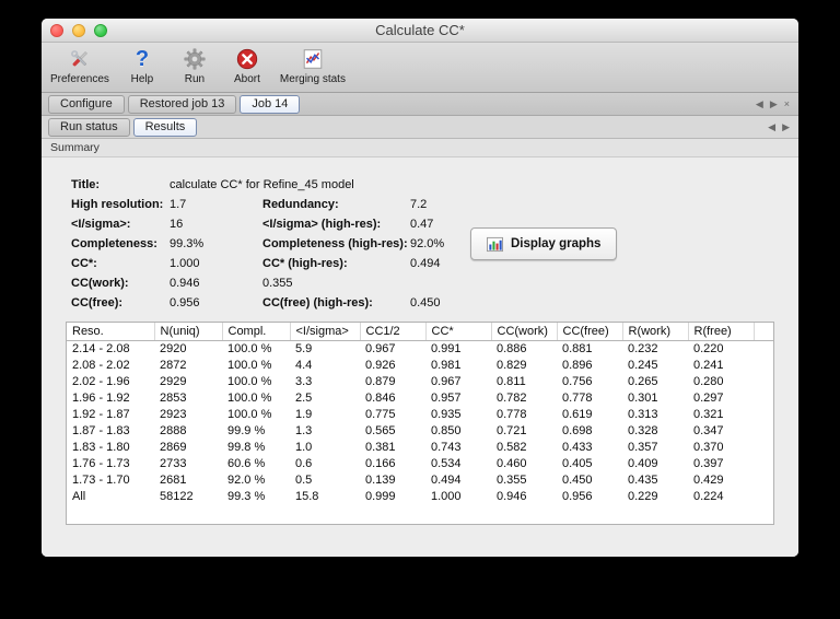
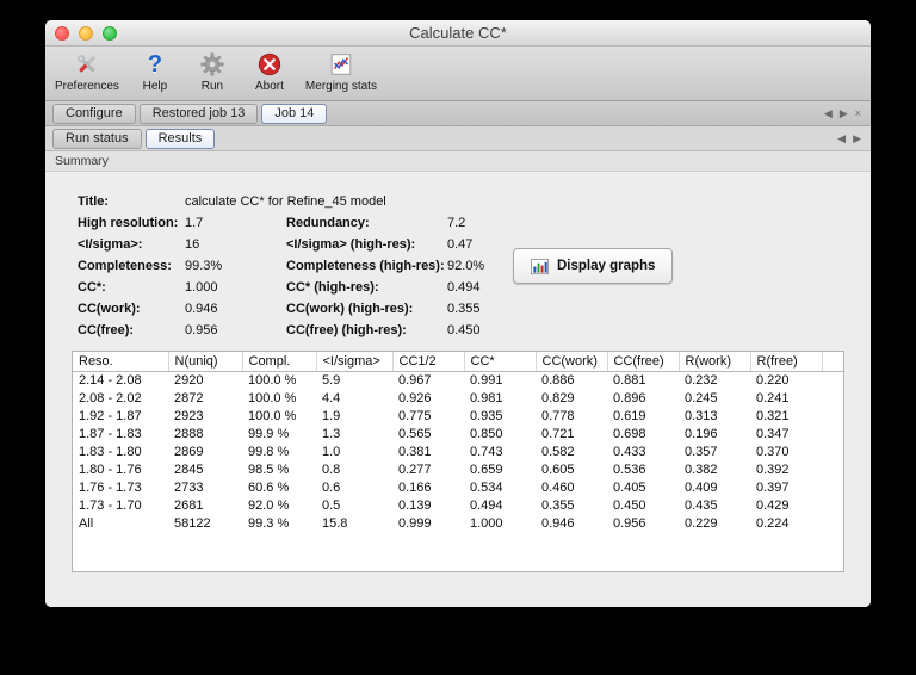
  Calculate CC*
  Preferences
  ?
  Help
  Run
  Abort
  Merging stats
  Configure
  Restored job 13
  Job 14
  ◀
  ▶
  ×
  Run status
  Results
  ◀
  ▶
  Summary
  Title:
  High resolution:
  1.7
  Redundancy:
  7.2
  <I/sigma>:
  16
  <I/sigma> (high-res):
  0.47
  Completeness:
  99.3%
  Completeness (high-res):
  92.0%
  CC*:
  1.000
  CC* (high-res):
  0.494
  CC(work):
  0.946
+ CC(work) (high-res):
  0.355
  CC(free):
  0.956
  CC(free) (high-res):
  0.450
  Display graphs
  Reso.	N(uniq)	Compl.	<I/sigma>	CC1/2	CC*	CC(work)	CC(free)	R(work)	R(free)
  2.14 - 2.08	2920	100.0 %	5.9	0.967	0.991	0.886	0.881	0.232	0.220
  2.08 - 2.02	2872	100.0 %	4.4	0.926	0.981	0.829	0.896	0.245	0.241
- 2.02 - 1.96	2929	100.0 %	3.3	0.879	0.967	0.811	0.756	0.265	0.280
- 1.96 - 1.92	2853	100.0 %	2.5	0.846	0.957	0.782	0.778	0.301	0.297
  1.92 - 1.87	2923	100.0 %	1.9	0.775	0.935	0.778	0.619	0.313	0.321
- 1.87 - 1.83	2888	99.9 %	1.3	0.565	0.850	0.721	0.698	0.328	0.347
+ 1.87 - 1.83	2888	99.9 %	1.3	0.565	0.850	0.721	0.698	0.196	0.347
  1.83 - 1.80	2869	99.8 %	1.0	0.381	0.743	0.582	0.433	0.357	0.370
+ 1.80 - 1.76	2845	98.5 %	0.8	0.277	0.659	0.605	0.536	0.382	0.392
  1.76 - 1.73	2733	60.6 %	0.6	0.166	0.534	0.460	0.405	0.409	0.397
  1.73 - 1.70	2681	92.0 %	0.5	0.139	0.494	0.355	0.450	0.435	0.429
  All	58122	99.3 %	15.8	0.999	1.000	0.946	0.956	0.229	0.224
